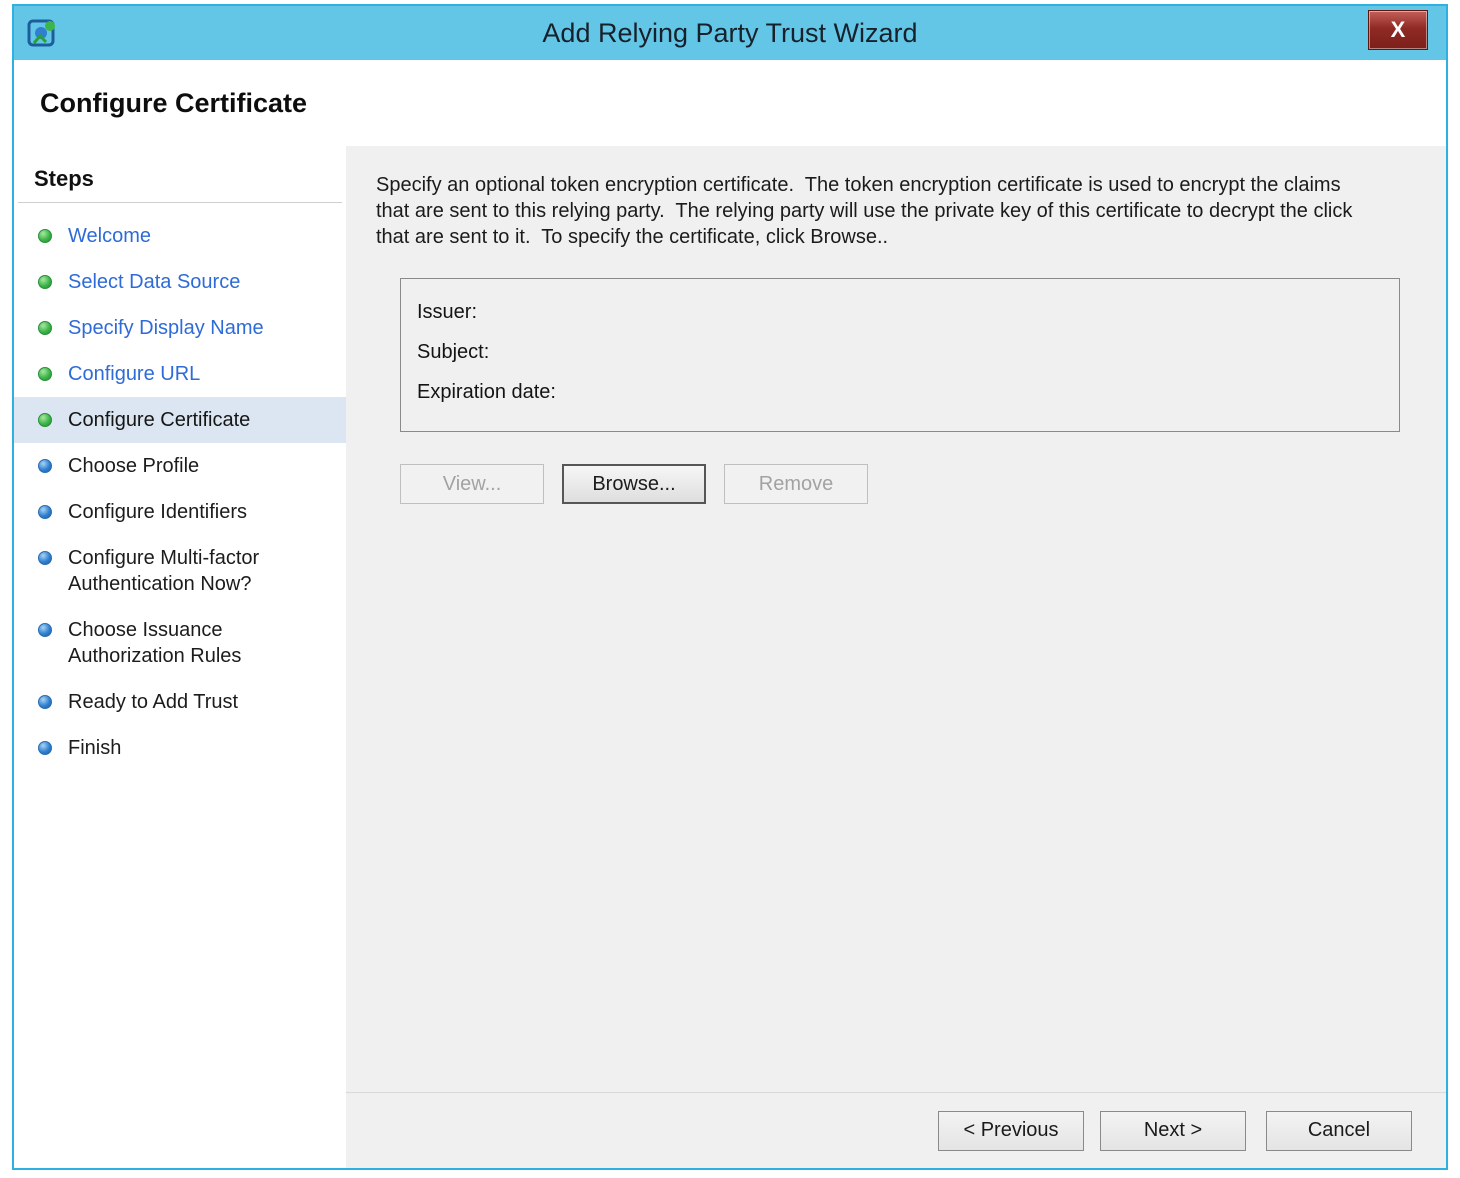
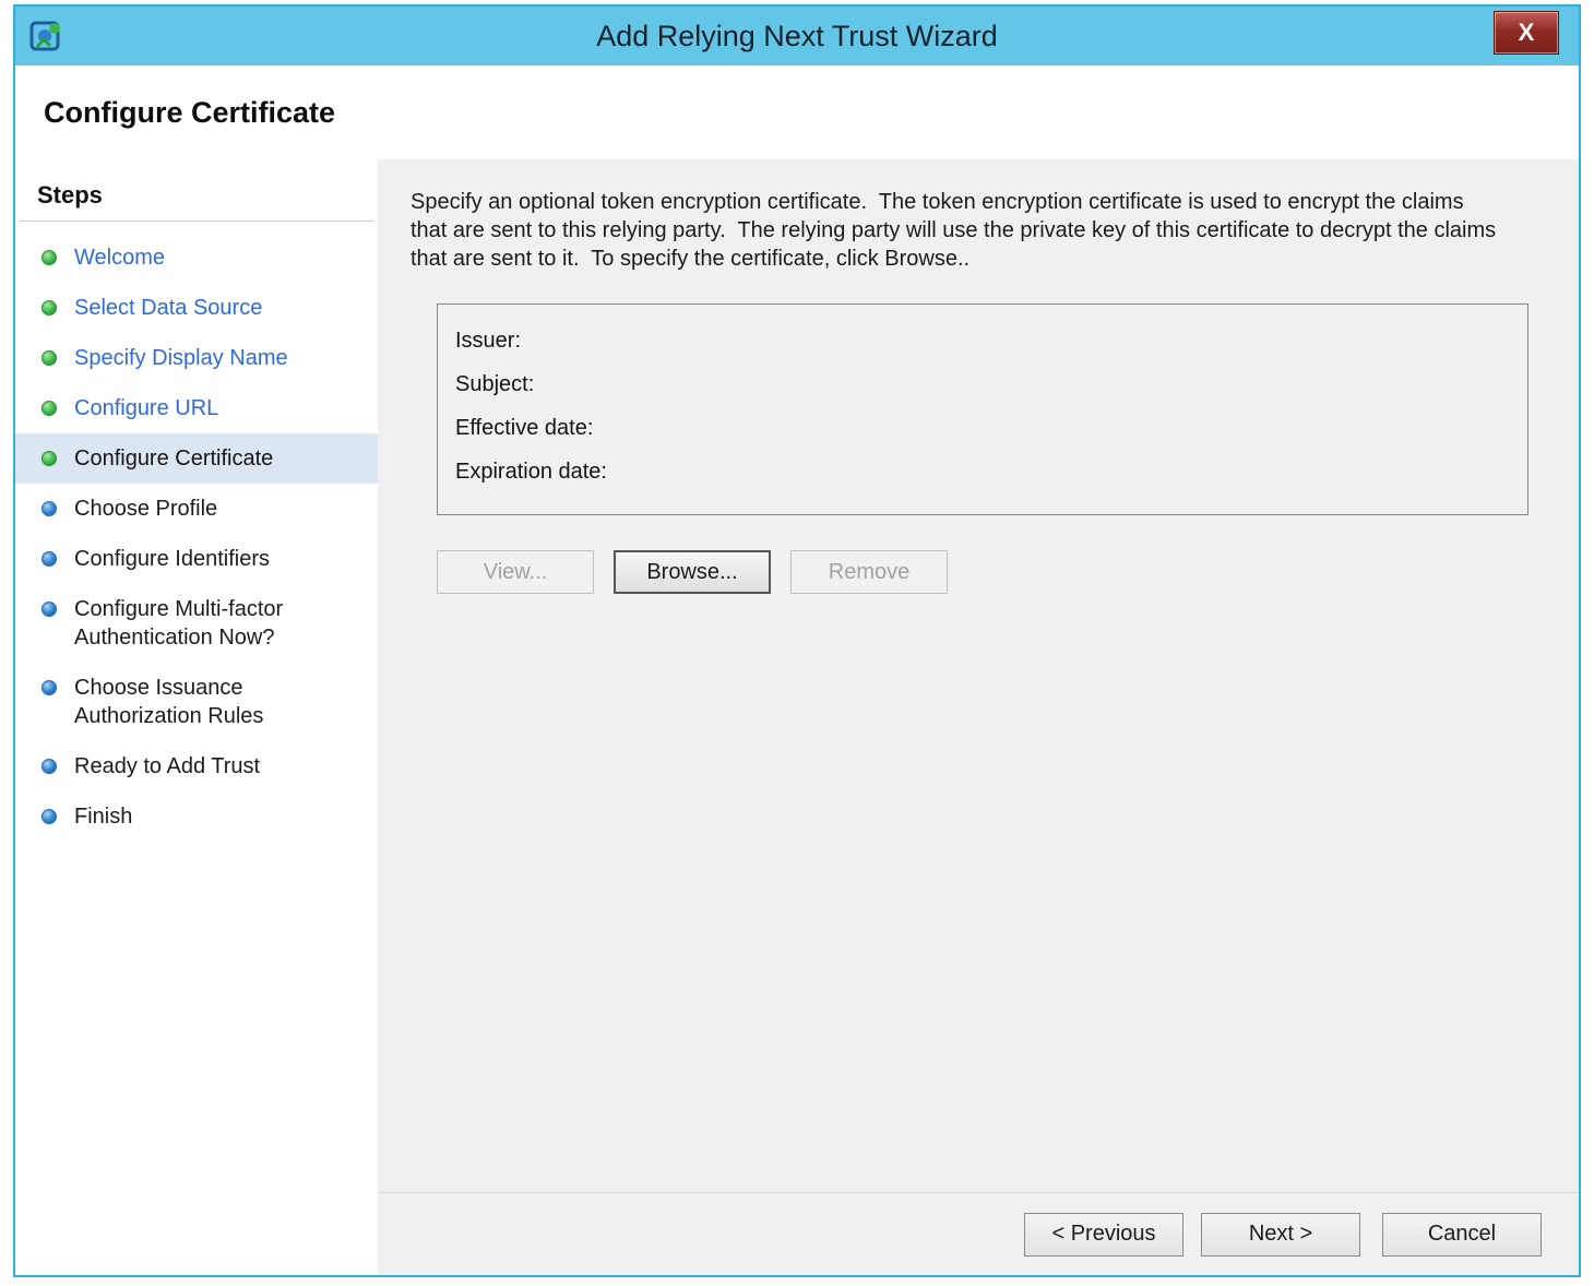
- Add Relying Party Trust Wizard
+ Add Relying Next Trust Wizard
  X
  Configure Certificate
  Steps
  Welcome
  Select Data Source
  Specify Display Name
  Configure URL
  Configure Certificate
  Choose Profile
  Configure Identifiers
  Configure Multi-factor Authentication Now?
  Choose Issuance Authorization Rules
  Ready to Add Trust
  Finish
- Specify an optional token encryption certificate. The token encryption certificate is used to encrypt the claims that are sent to this relying party. The relying party will use the private key of this certificate to decrypt the click that are sent to it. To specify the certificate, click Browse..
+ Specify an optional token encryption certificate. The token encryption certificate is used to encrypt the claims that are sent to this relying party. The relying party will use the private key of this certificate to decrypt the claims that are sent to it. To specify the certificate, click Browse..
  Issuer:
  Subject:
+ Effective date:
  Expiration date:
  View...
  Browse...
  Remove
  < Previous
  Next >
  Cancel
